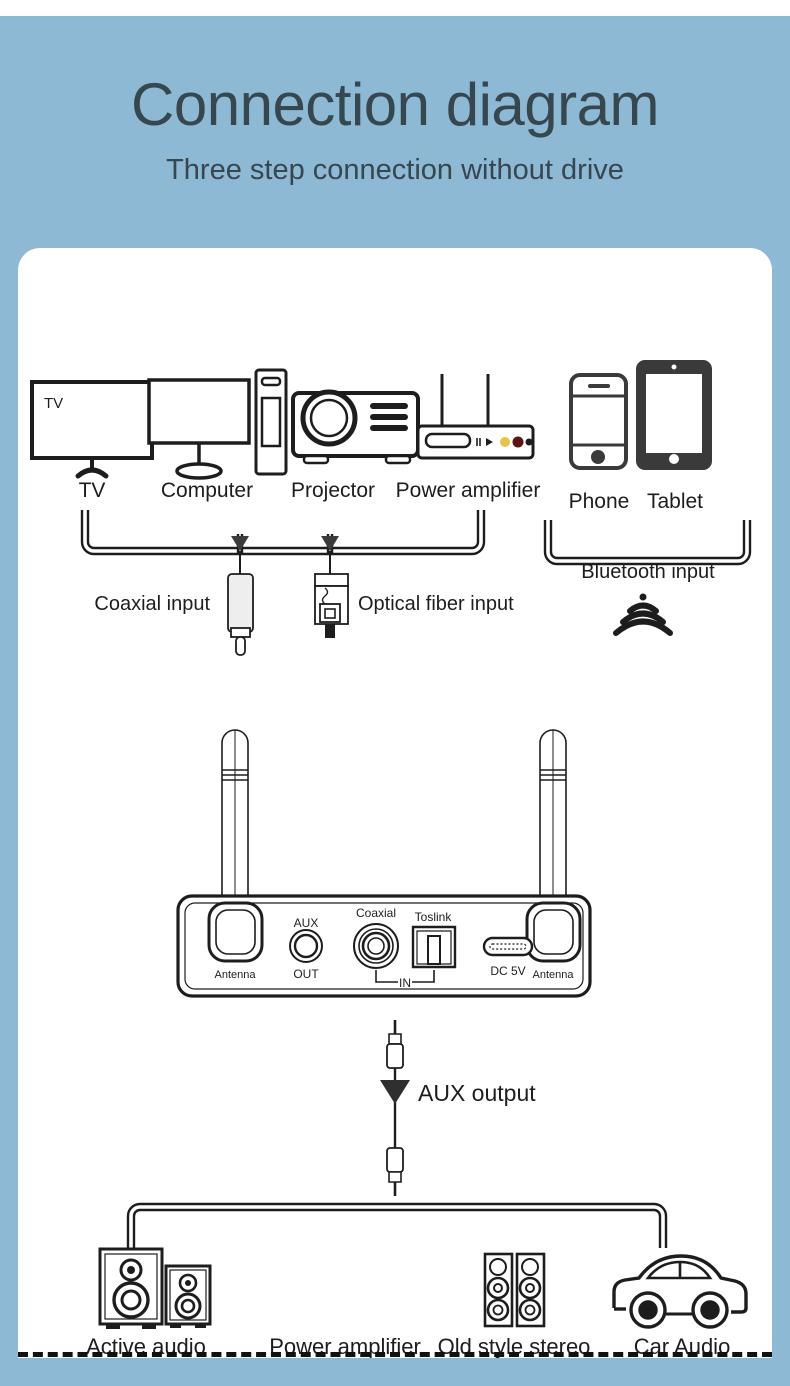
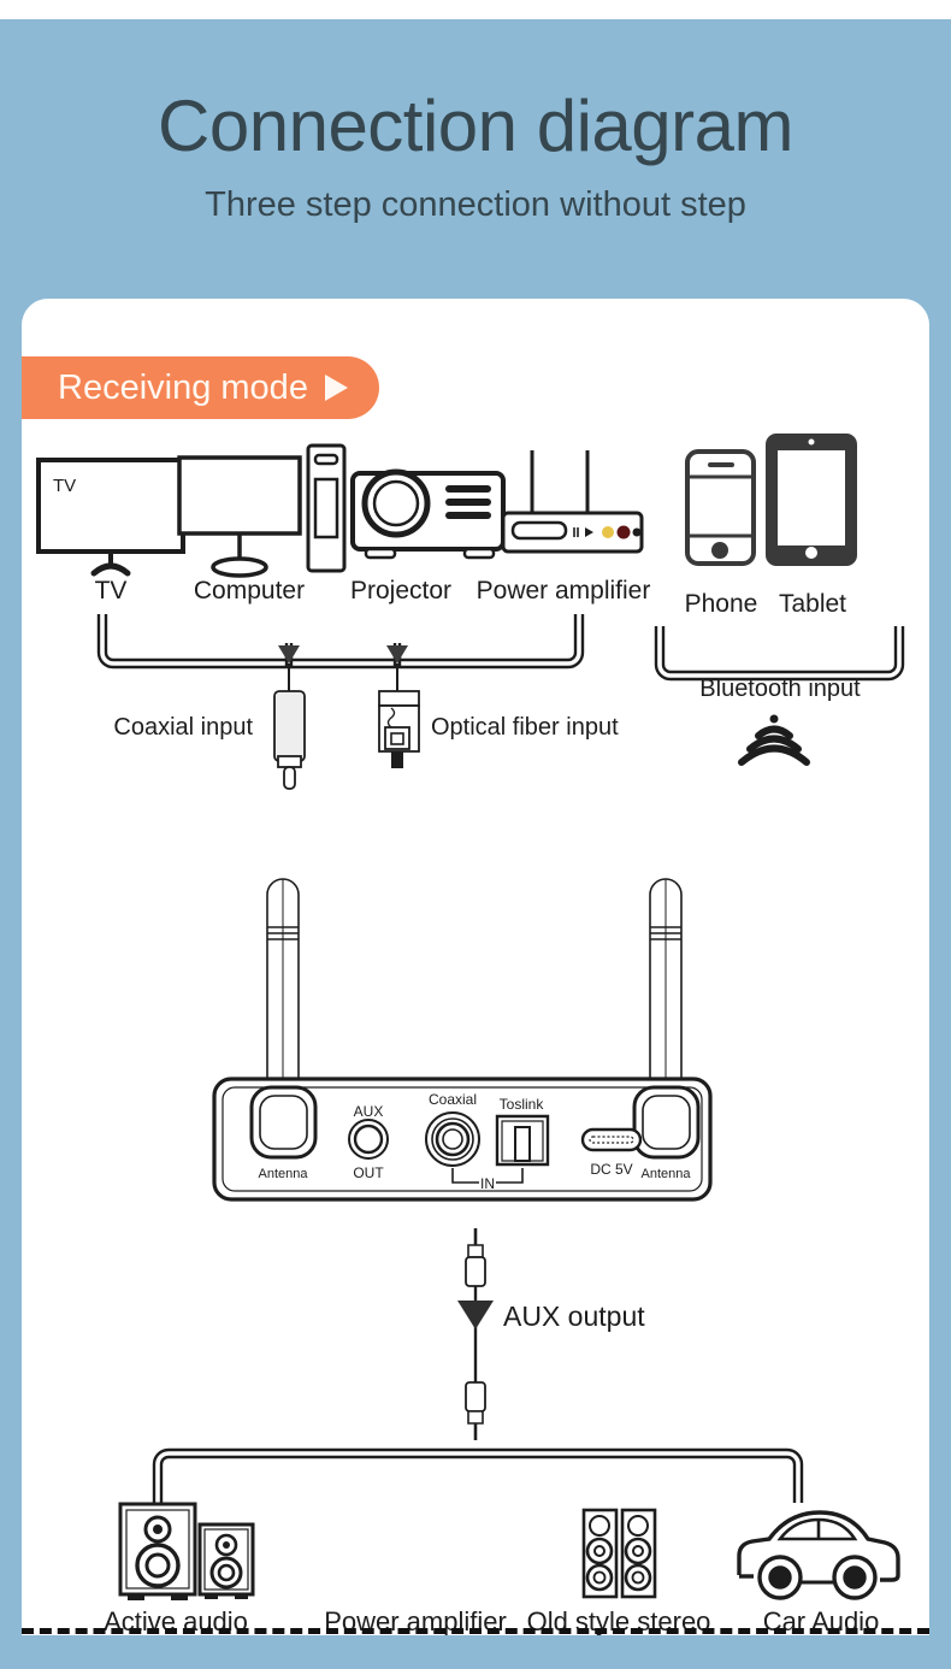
  Connection diagram
- Three step connection without drive
+ Three step connection without step
+ Receiving mode
  TV
  TV
  Computer
  Projector
  Power amplifier
  Phone
  Tablet
  Coaxial input
  Optical fiber input
  Bluetooth input
  Antenna
  Antenna
  AUX
  OUT
  Coaxial
  Toslink
  IN
  DC 5V
  AUX output
  Active audio
  Power amplifier
  Old style stereo
  Car Audio
